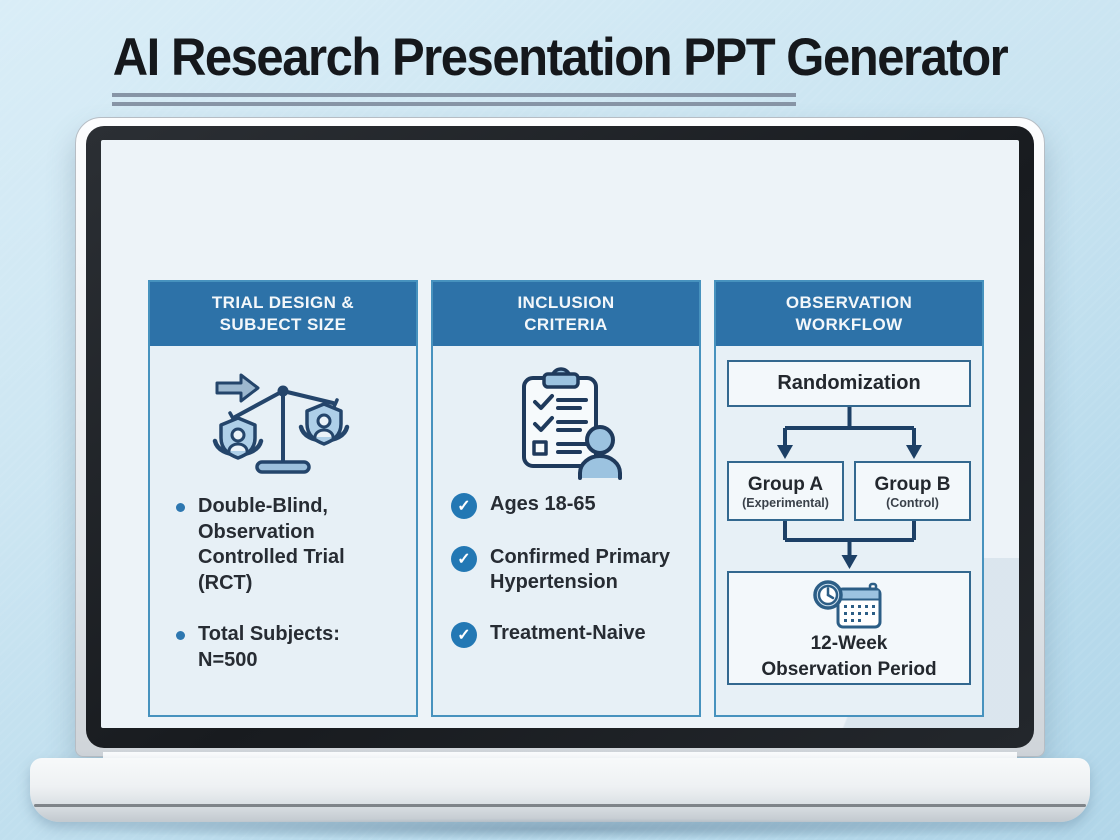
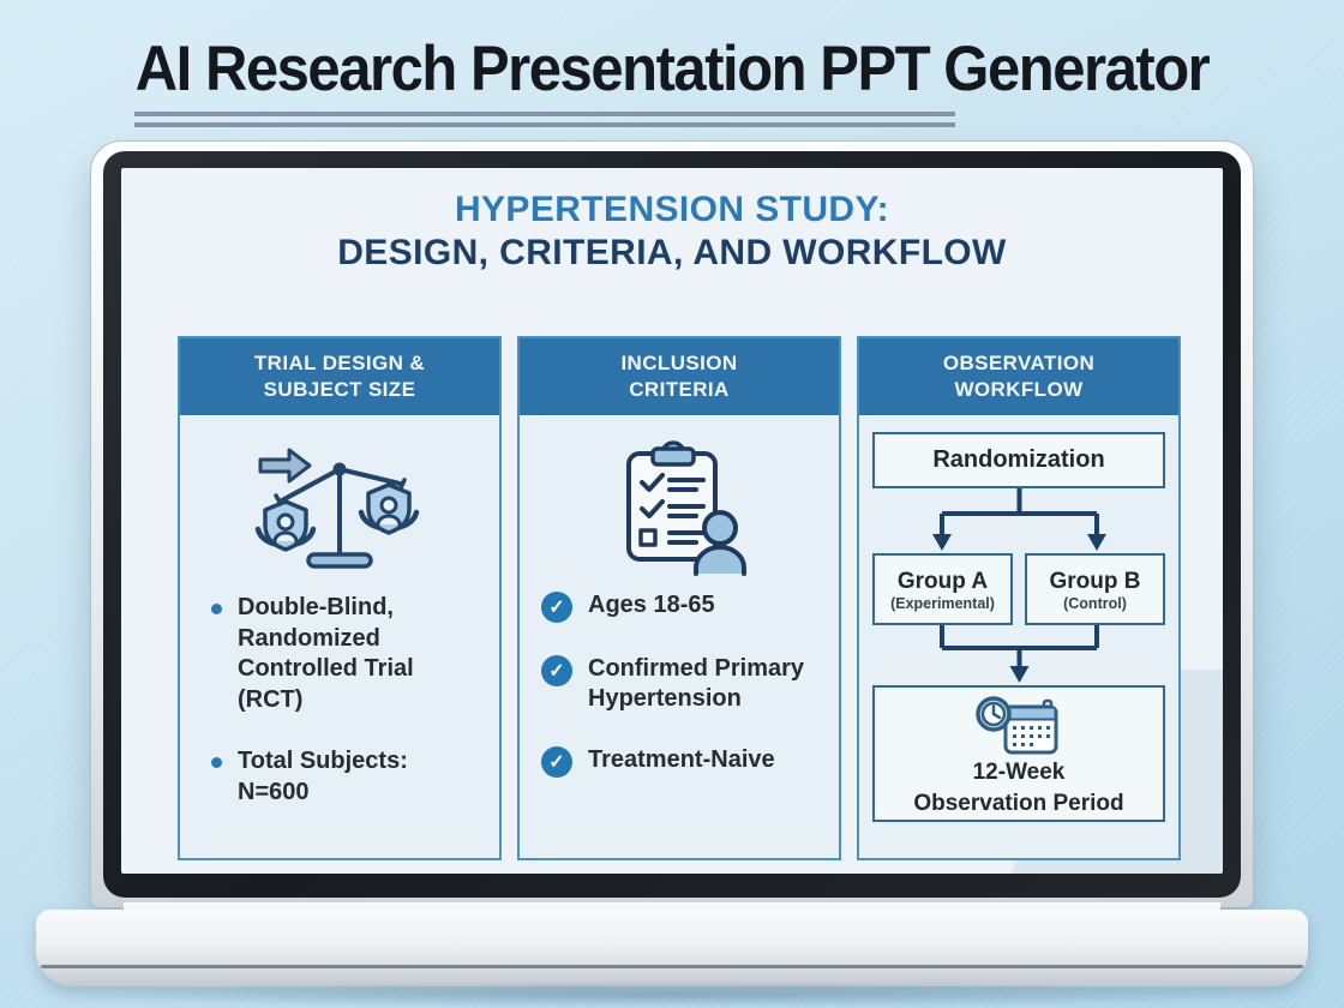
  AI Research Presentation PPT Generator
+ HYPERTENSION STUDY:
+ DESIGN, CRITERIA, AND WORKFLOW
  TRIAL DESIGN &
  SUBJECT SIZE
- Double-Blind, Observation Controlled Trial (RCT)
+ Double-Blind, Randomized Controlled Trial (RCT)
- Total Subjects: N=500
+ Total Subjects: N=600
  INCLUSION
  CRITERIA
  ✓
  Ages 18-65
  ✓
  Confirmed Primary Hypertension
  ✓
  Treatment-Naive
  OBSERVATION
  WORKFLOW
  Randomization
  Group A
  (Experimental)
  Group B
  (Control)
  12-Week
  Observation Period
